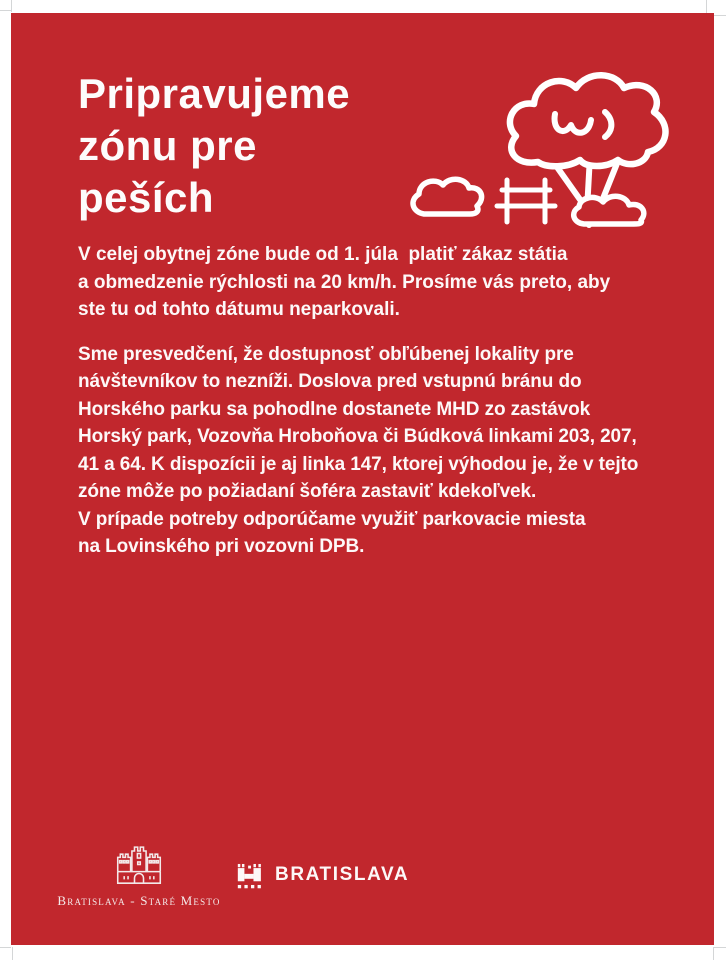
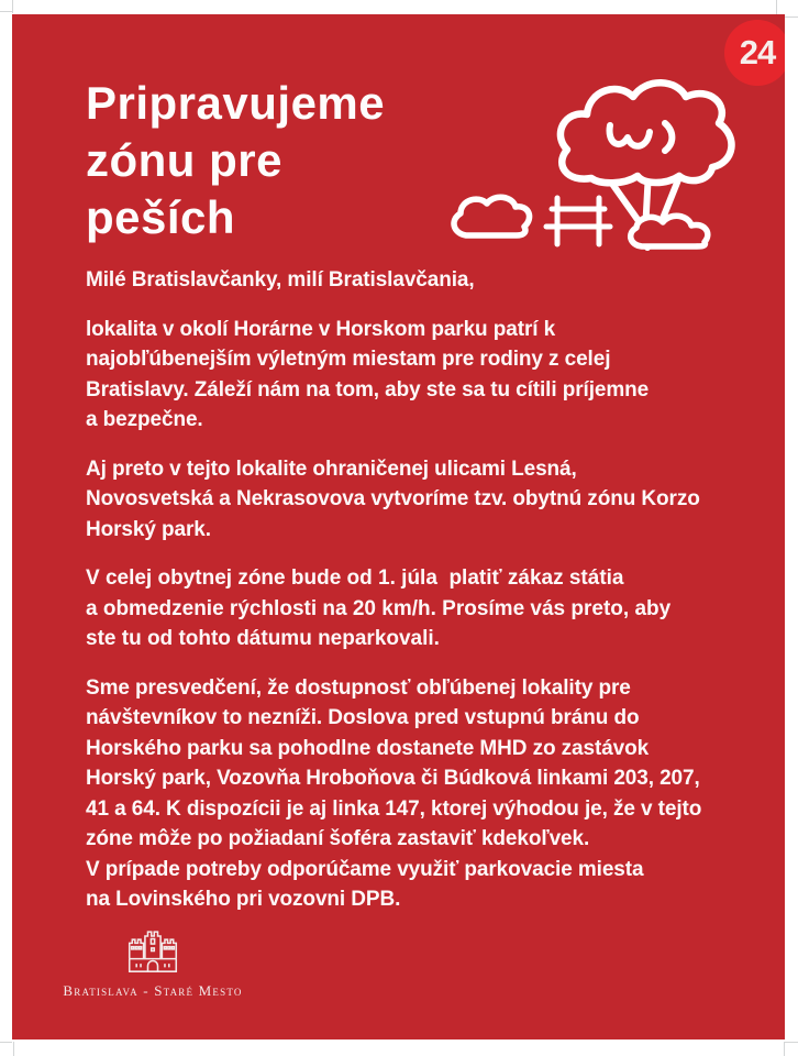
+ 24
  Pripravujeme
  zónu pre
  peších
+ Milé Bratislavčanky, milí Bratislavčania,
+ lokalita v okolí Horárne v Horskom parku patrí k
+ najobľúbenejším výletným miestam pre rodiny z celej
+ Bratislavy. Záleží nám na tom, aby ste sa tu cítili príjemne
+ a bezpečne.
+ Aj preto v tejto lokalite ohraničenej ulicami Lesná,
+ Novosvetská a Nekrasovova vytvoríme tzv. obytnú zónu Korzo
+ Horský park.
  V celej obytnej zóne bude od 1. júla platiť zákaz státia
  a obmedzenie rýchlosti na 20 km/h. Prosíme vás preto, aby
  ste tu od tohto dátumu neparkovali.
  Sme presvedčení, že dostupnosť obľúbenej lokality pre
  návštevníkov to nezníži. Doslova pred vstupnú bránu do
  Horského parku sa pohodlne dostanete MHD zo zastávok
  Horský park, Vozovňa Hroboňova či Búdková linkami 203, 207,
  41 a 64. K dispozícii je aj linka 147, ktorej výhodou je, že v tejto
  zóne môže po požiadaní šoféra zastaviť kdekoľvek.
  V prípade potreby odporúčame využiť parkovacie miesta
  na Lovinského pri vozovni DPB.
  Bratislava - Staré Mesto
- BRATISLAVA
